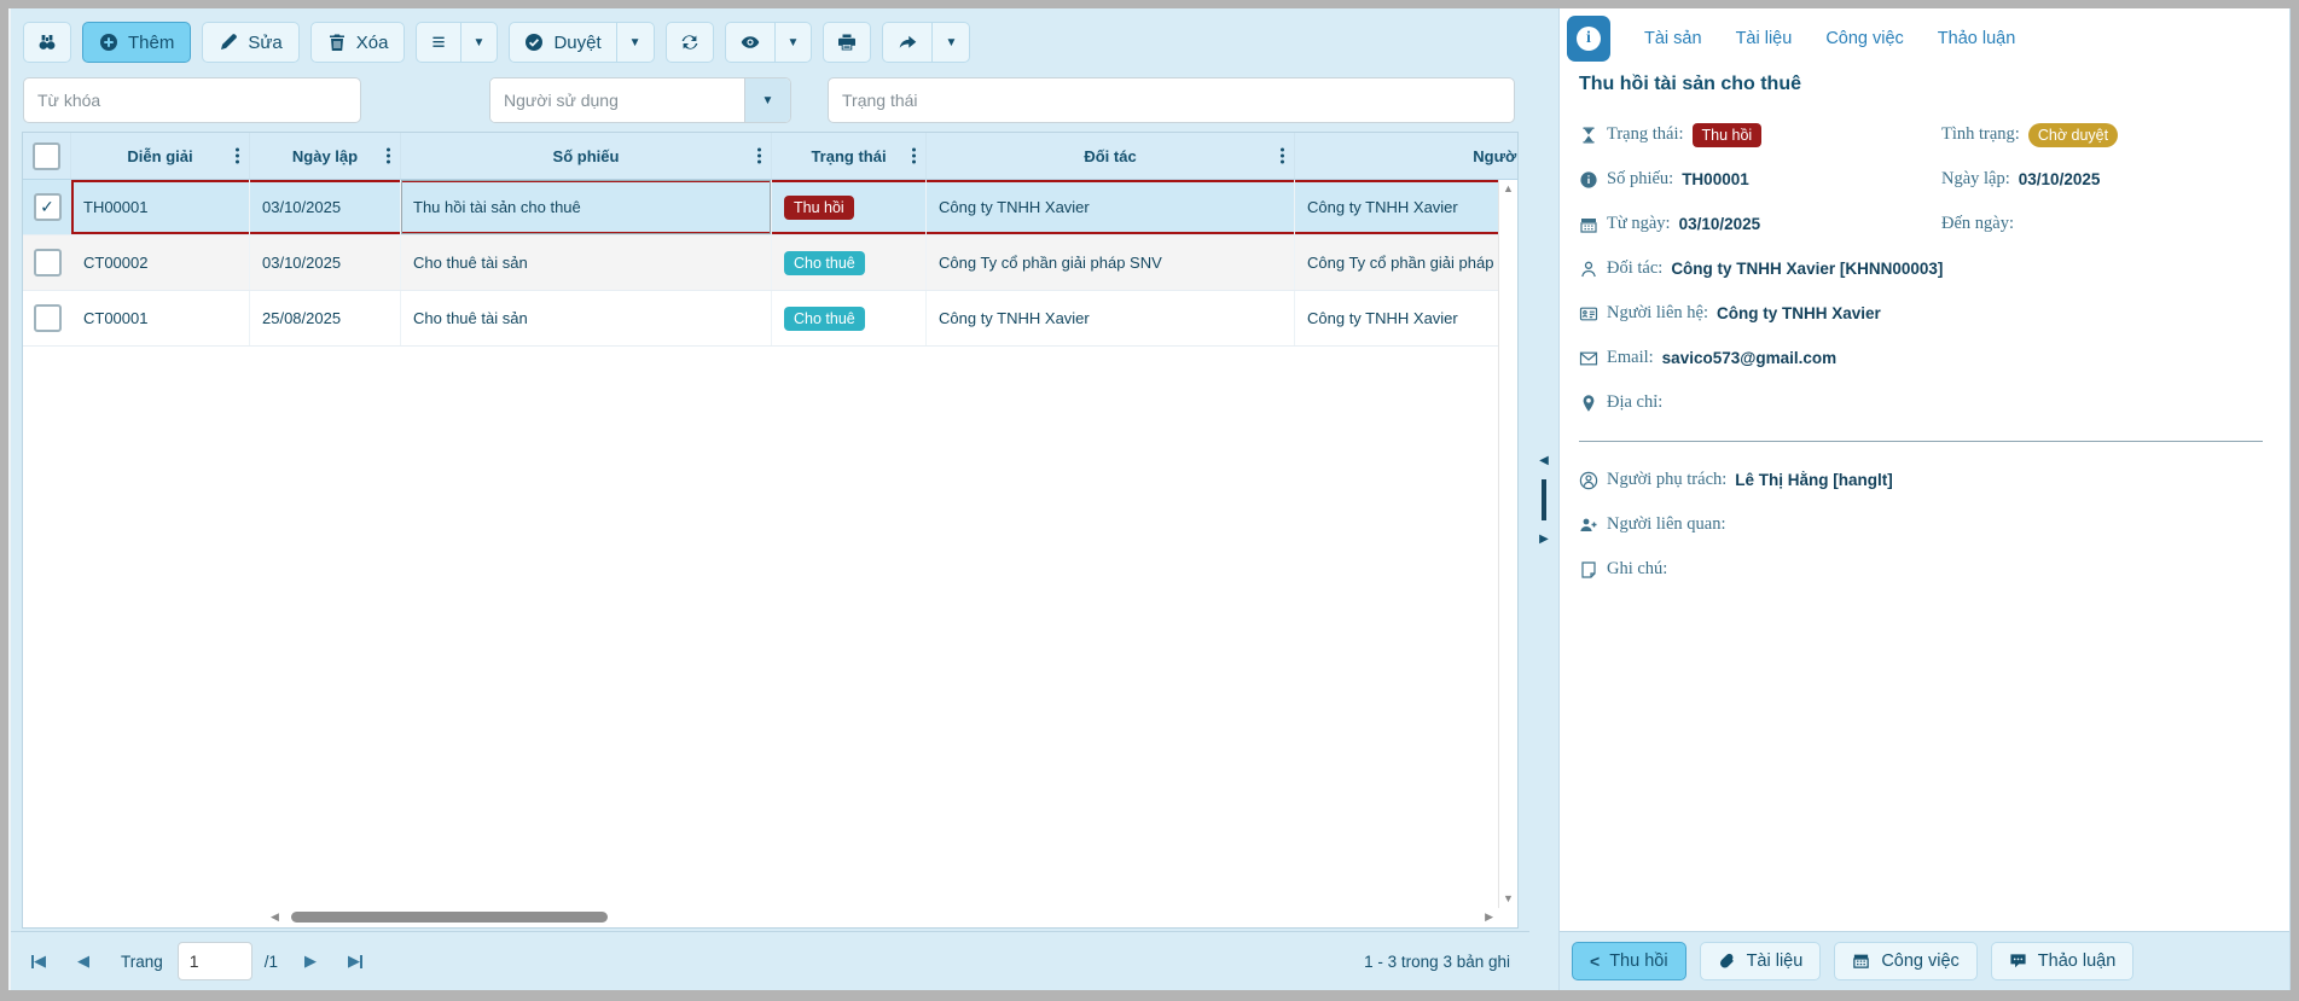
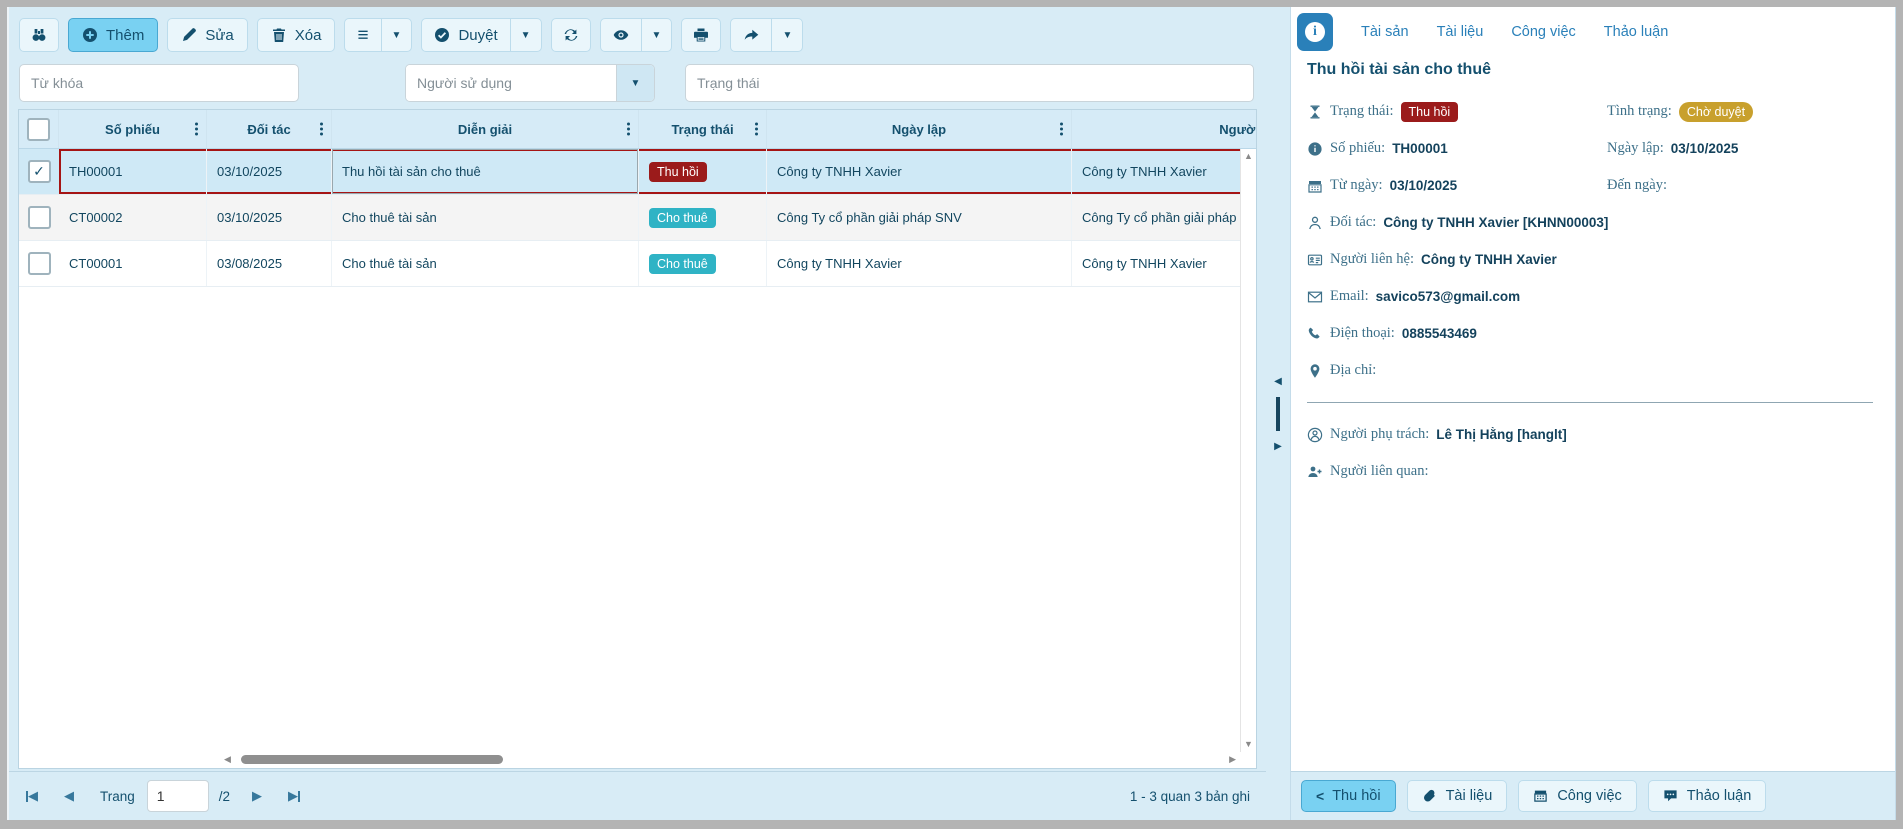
  Thêm
  Sửa
  Xóa
  ≡
  ▼
  Duyệt
  ▼
  ▼
  ▼
  Từ khóa
  Người sử dụng
  ▼
  Trạng thái
- Diễn giải
+ Số phiếu
- Ngày lập
+ Đối tác
- Số phiếu
+ Diễn giải
  Trạng thái
- Đối tác
+ Ngày lập
  ✓
  TH00001
  03/10/2025
  Thu hồi tài sản cho thuê
  Thu hồi
  Công ty TNHH Xavier
  Công ty TNHH Xavier
  CT00002
  03/10/2025
  Cho thuê tài sản
  Cho thuê
  Công Ty cổ phần giải pháp SNV
  Công Ty cổ phần giải pháp
  CT00001
- 25/08/2025
+ 03/08/2025
  Cho thuê tài sản
  Cho thuê
  Công ty TNHH Xavier
  Công ty TNHH Xavier
  ▲
  ▼
  ◀
  ▶
  ◀
  ◀
  Trang
  1
- /1
+ /2
  ▶
  ▶
- 1 - 3 trong 3 bản ghi
+ 1 - 3 quan 3 bản ghi
  ◀
  ▶
  i
  Tài sản
  Tài liệu
  Công việc
  Thảo luận
  Thu hồi tài sản cho thuê
  Trạng thái:
  Thu hồi
  Tình trạng:
  Chờ duyệt
  Số phiếu:
  TH00001
  Ngày lập:
  03/10/2025
  Từ ngày:
  03/10/2025
  Đến ngày:
  Đối tác:
  Công ty TNHH Xavier [KHNN00003]
  Người liên hệ:
  Công ty TNHH Xavier
  Email:
  savico573@gmail.com
+ Điện thoại:
+ 0885543469
  Địa chỉ:
  Người phụ trách:
  Lê Thị Hằng [hanglt]
  Người liên quan:
- Ghi chú:
  <
  Thu hồi
  Tài liệu
  Công việc
  Thảo luận
